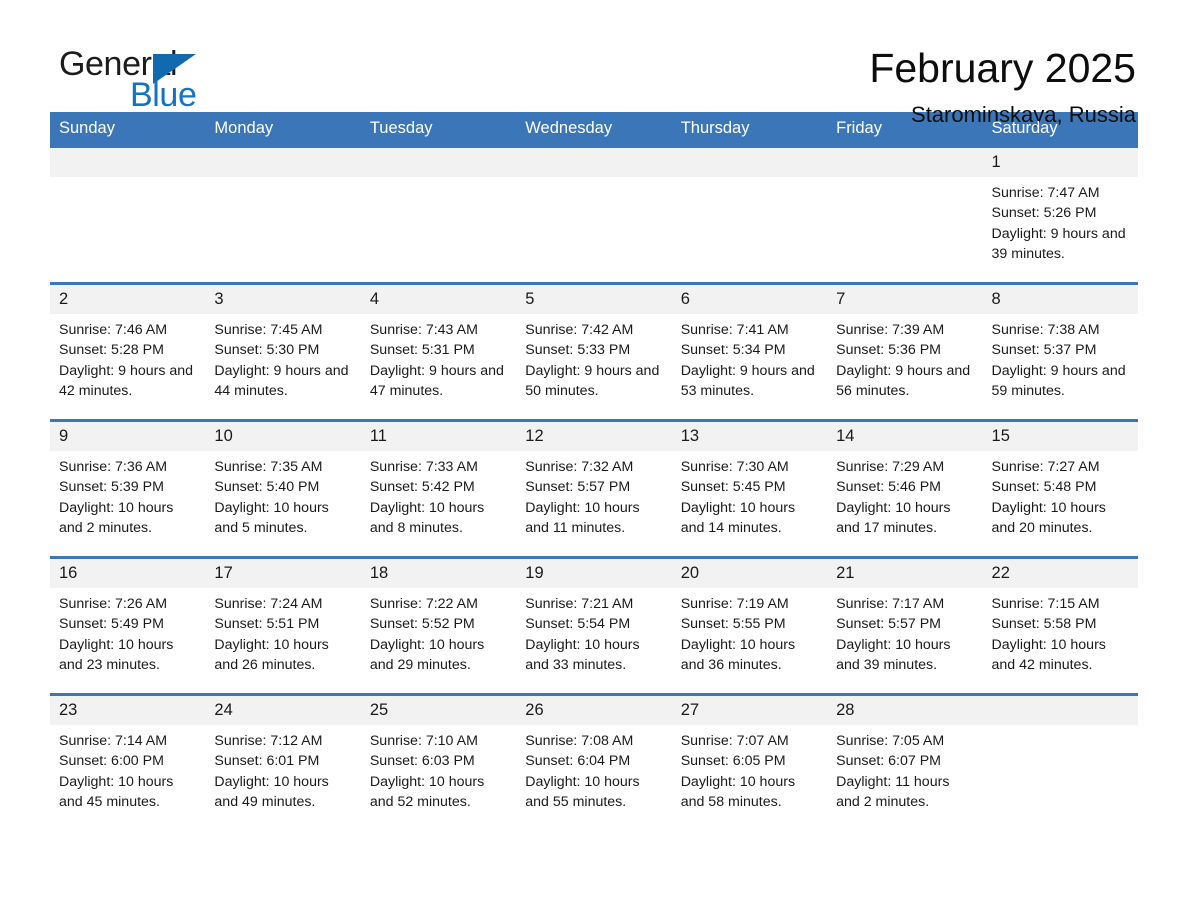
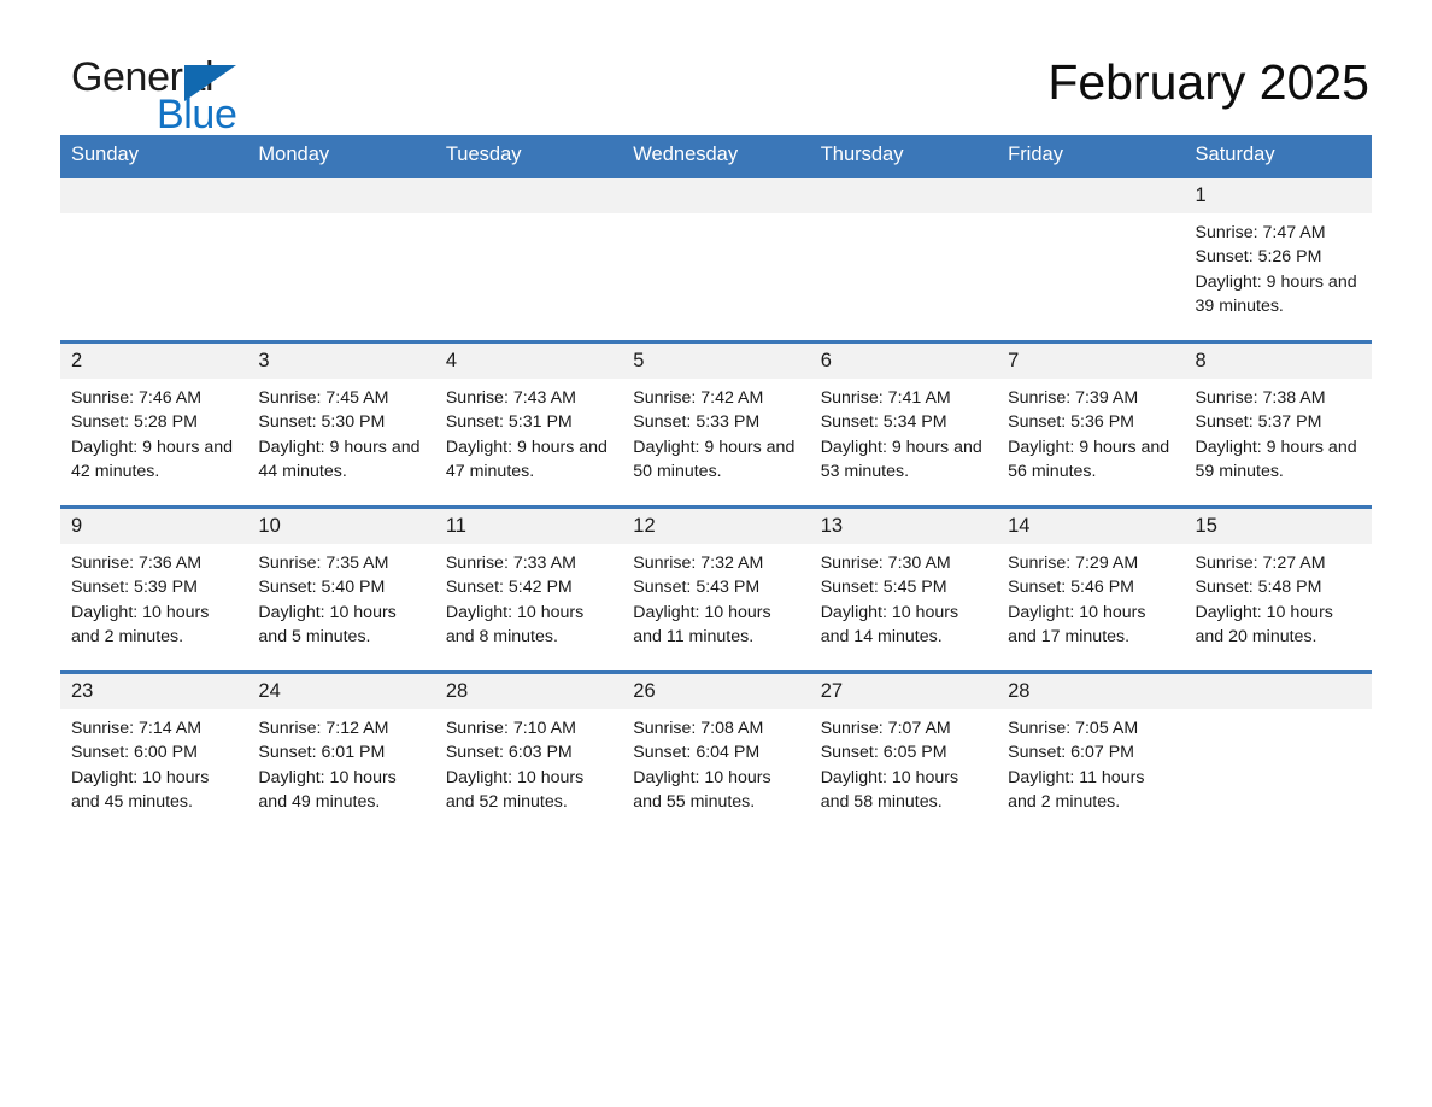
  General
  Blue
  February 2025
- Starominskaya, Russia
  Sunday	Monday	Tuesday	Wednesday	Thursday	Friday	Saturday
  						1Sunrise: 7:47 AMSunset: 5:26 PMDaylight: 9 hours and 39 minutes.
  2Sunrise: 7:46 AMSunset: 5:28 PMDaylight: 9 hours and 42 minutes.	3Sunrise: 7:45 AMSunset: 5:30 PMDaylight: 9 hours and 44 minutes.	4Sunrise: 7:43 AMSunset: 5:31 PMDaylight: 9 hours and 47 minutes.	5Sunrise: 7:42 AMSunset: 5:33 PMDaylight: 9 hours and 50 minutes.	6Sunrise: 7:41 AMSunset: 5:34 PMDaylight: 9 hours and 53 minutes.	7Sunrise: 7:39 AMSunset: 5:36 PMDaylight: 9 hours and 56 minutes.	8Sunrise: 7:38 AMSunset: 5:37 PMDaylight: 9 hours and 59 minutes.
- 9Sunrise: 7:36 AMSunset: 5:39 PMDaylight: 10 hours and 2 minutes.	10Sunrise: 7:35 AMSunset: 5:40 PMDaylight: 10 hours and 5 minutes.	11Sunrise: 7:33 AMSunset: 5:42 PMDaylight: 10 hours and 8 minutes.	12Sunrise: 7:32 AMSunset: 5:57 PMDaylight: 10 hours and 11 minutes.	13Sunrise: 7:30 AMSunset: 5:45 PMDaylight: 10 hours and 14 minutes.	14Sunrise: 7:29 AMSunset: 5:46 PMDaylight: 10 hours and 17 minutes.	15Sunrise: 7:27 AMSunset: 5:48 PMDaylight: 10 hours and 20 minutes.
+ 9Sunrise: 7:36 AMSunset: 5:39 PMDaylight: 10 hours and 2 minutes.	10Sunrise: 7:35 AMSunset: 5:40 PMDaylight: 10 hours and 5 minutes.	11Sunrise: 7:33 AMSunset: 5:42 PMDaylight: 10 hours and 8 minutes.	12Sunrise: 7:32 AMSunset: 5:43 PMDaylight: 10 hours and 11 minutes.	13Sunrise: 7:30 AMSunset: 5:45 PMDaylight: 10 hours and 14 minutes.	14Sunrise: 7:29 AMSunset: 5:46 PMDaylight: 10 hours and 17 minutes.	15Sunrise: 7:27 AMSunset: 5:48 PMDaylight: 10 hours and 20 minutes.
- 16Sunrise: 7:26 AMSunset: 5:49 PMDaylight: 10 hours and 23 minutes.	17Sunrise: 7:24 AMSunset: 5:51 PMDaylight: 10 hours and 26 minutes.	18Sunrise: 7:22 AMSunset: 5:52 PMDaylight: 10 hours and 29 minutes.	19Sunrise: 7:21 AMSunset: 5:54 PMDaylight: 10 hours and 33 minutes.	20Sunrise: 7:19 AMSunset: 5:55 PMDaylight: 10 hours and 36 minutes.	21Sunrise: 7:17 AMSunset: 5:57 PMDaylight: 10 hours and 39 minutes.	22Sunrise: 7:15 AMSunset: 5:58 PMDaylight: 10 hours and 42 minutes.
- 23Sunrise: 7:14 AMSunset: 6:00 PMDaylight: 10 hours and 45 minutes.	24Sunrise: 7:12 AMSunset: 6:01 PMDaylight: 10 hours and 49 minutes.	25Sunrise: 7:10 AMSunset: 6:03 PMDaylight: 10 hours and 52 minutes.	26Sunrise: 7:08 AMSunset: 6:04 PMDaylight: 10 hours and 55 minutes.	27Sunrise: 7:07 AMSunset: 6:05 PMDaylight: 10 hours and 58 minutes.	28Sunrise: 7:05 AMSunset: 6:07 PMDaylight: 11 hours and 2 minutes.
+ 23Sunrise: 7:14 AMSunset: 6:00 PMDaylight: 10 hours and 45 minutes.	24Sunrise: 7:12 AMSunset: 6:01 PMDaylight: 10 hours and 49 minutes.	28Sunrise: 7:10 AMSunset: 6:03 PMDaylight: 10 hours and 52 minutes.	26Sunrise: 7:08 AMSunset: 6:04 PMDaylight: 10 hours and 55 minutes.	27Sunrise: 7:07 AMSunset: 6:05 PMDaylight: 10 hours and 58 minutes.	28Sunrise: 7:05 AMSunset: 6:07 PMDaylight: 11 hours and 2 minutes.
